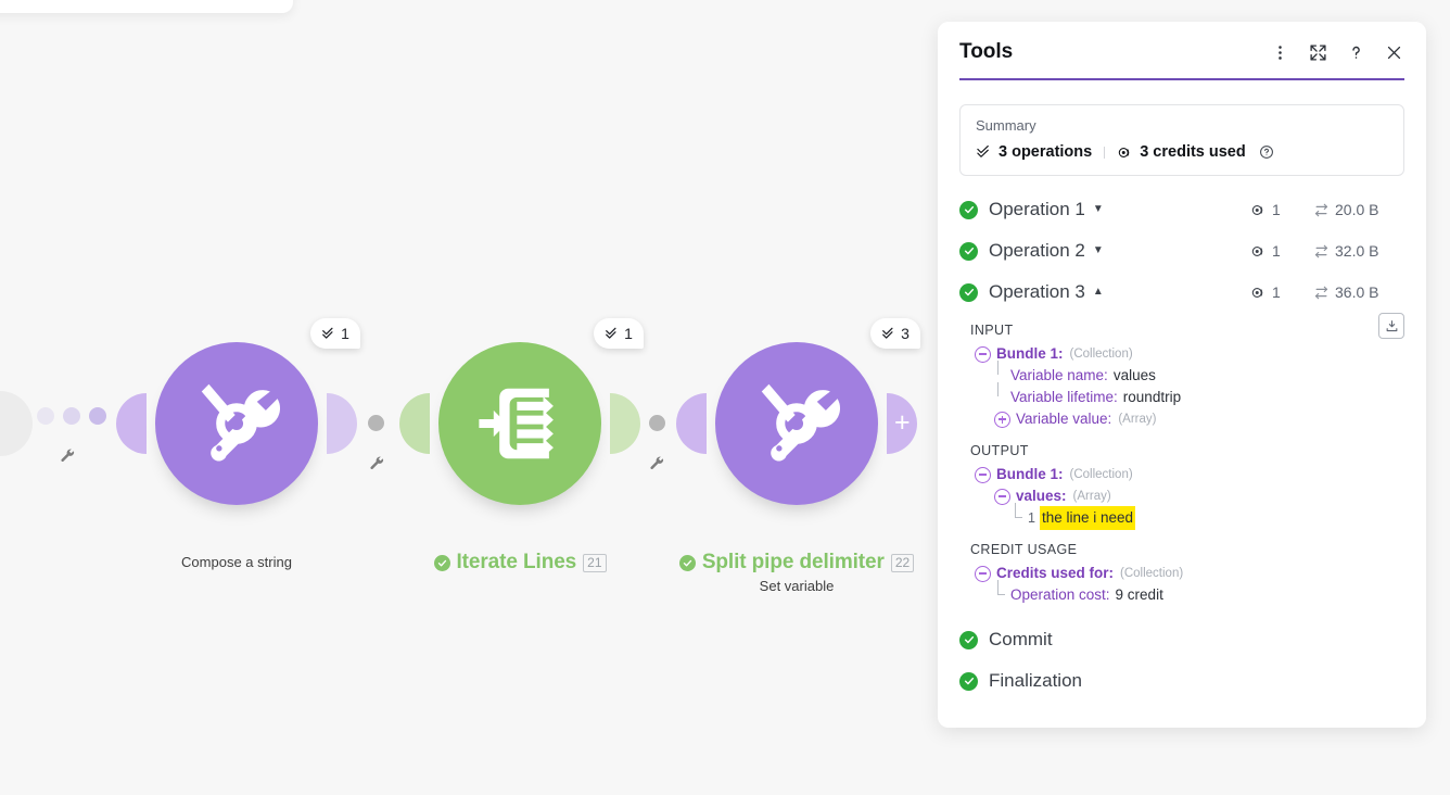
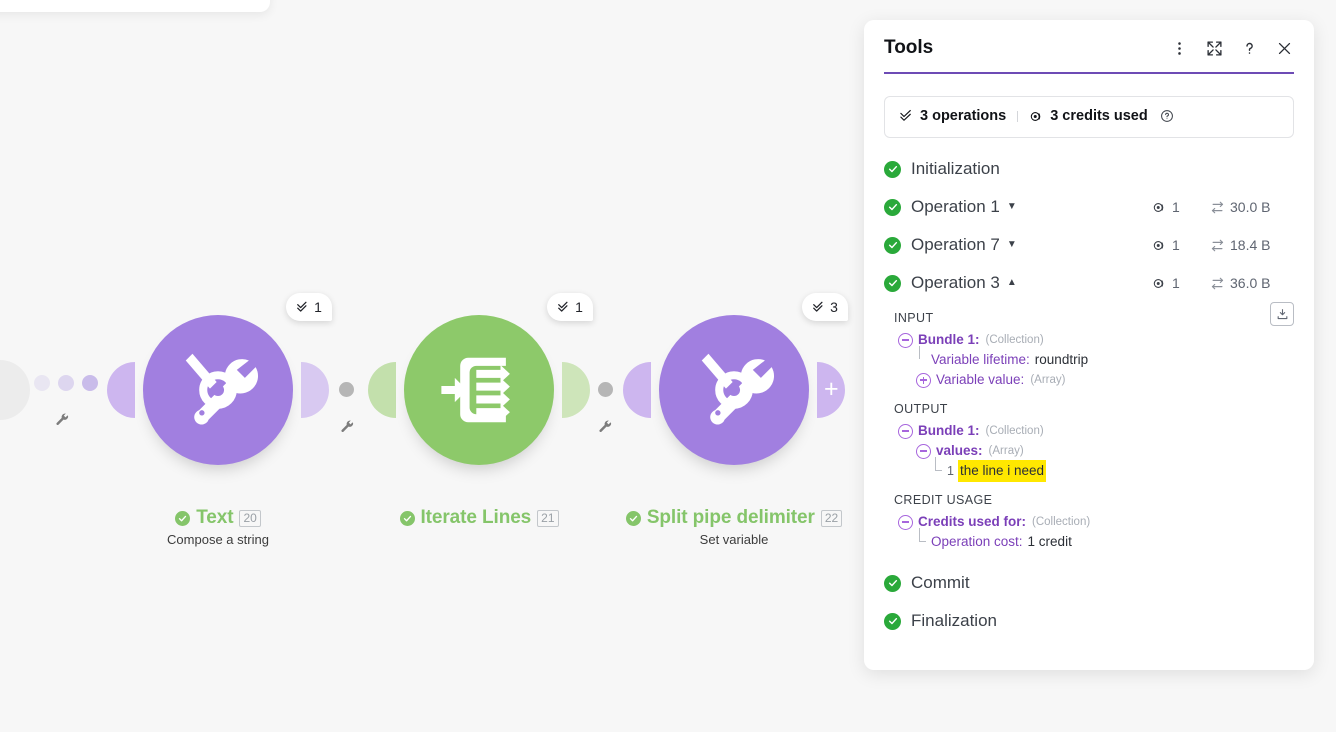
  1
+ Text
+ 20
  Compose a string
  1
  Iterate Lines
  21
  +
  3
  Split pipe delimiter
  22
  Set variable
  Tools
- Summary
  3 operations
  3 credits used
+ Initialization
  Operation 1
  ▼
  1
- 20.0 B
+ 30.0 B
- Operation 2
+ Operation 7
  ▼
  1
- 32.0 B
+ 18.4 B
  Operation 3
  ▲
  1
  36.0 B
  INPUT
  Bundle 1:
  (Collection)
- Variable name:
- values
  Variable lifetime:
  roundtrip
  Variable value:
  (Array)
  OUTPUT
  Bundle 1:
  (Collection)
  values:
  (Array)
  1
  the line i need
  CREDIT USAGE
  Credits used for:
  (Collection)
  Operation cost:
- 9 credit
+ 1 credit
  Commit
  Finalization
